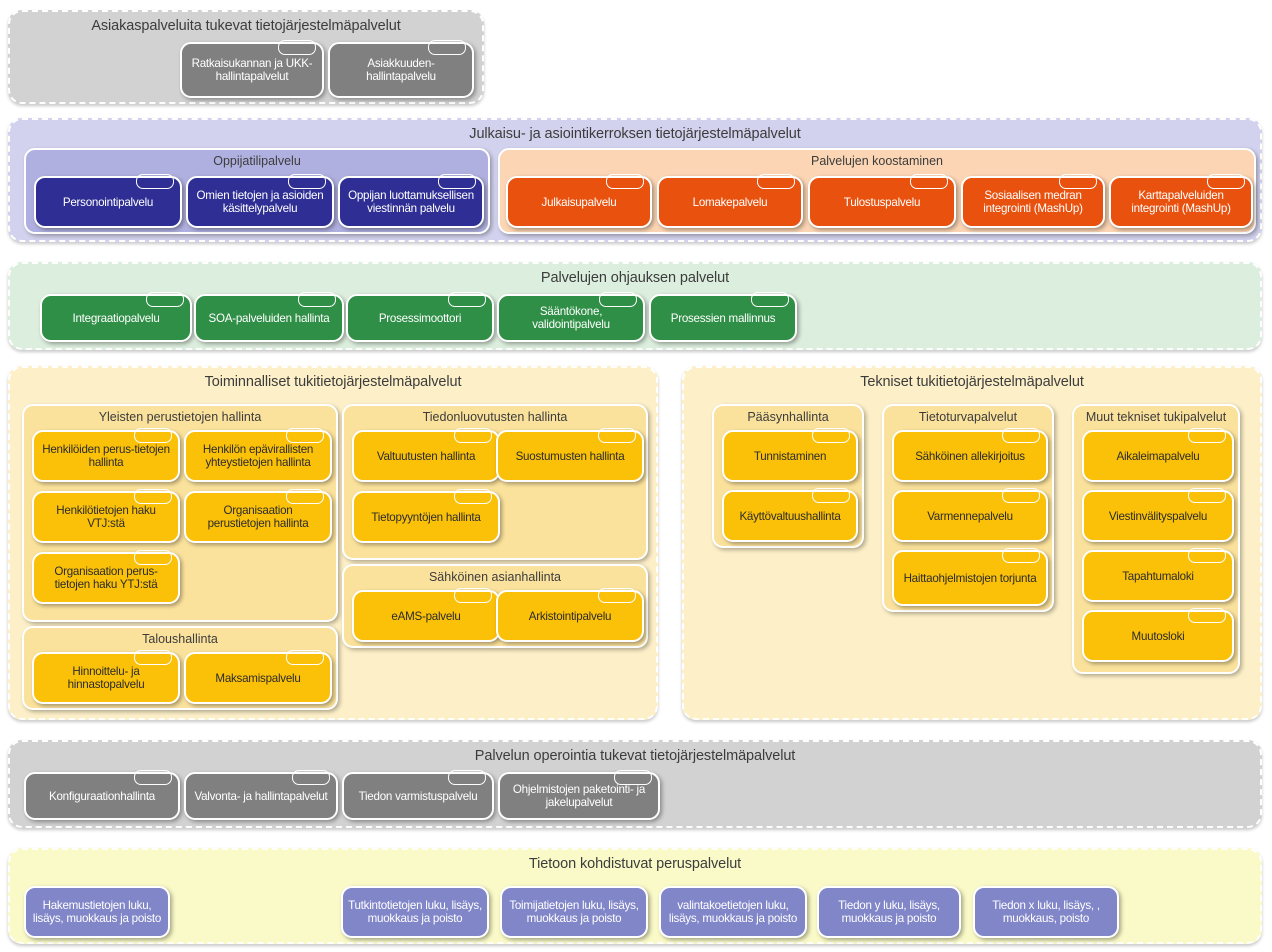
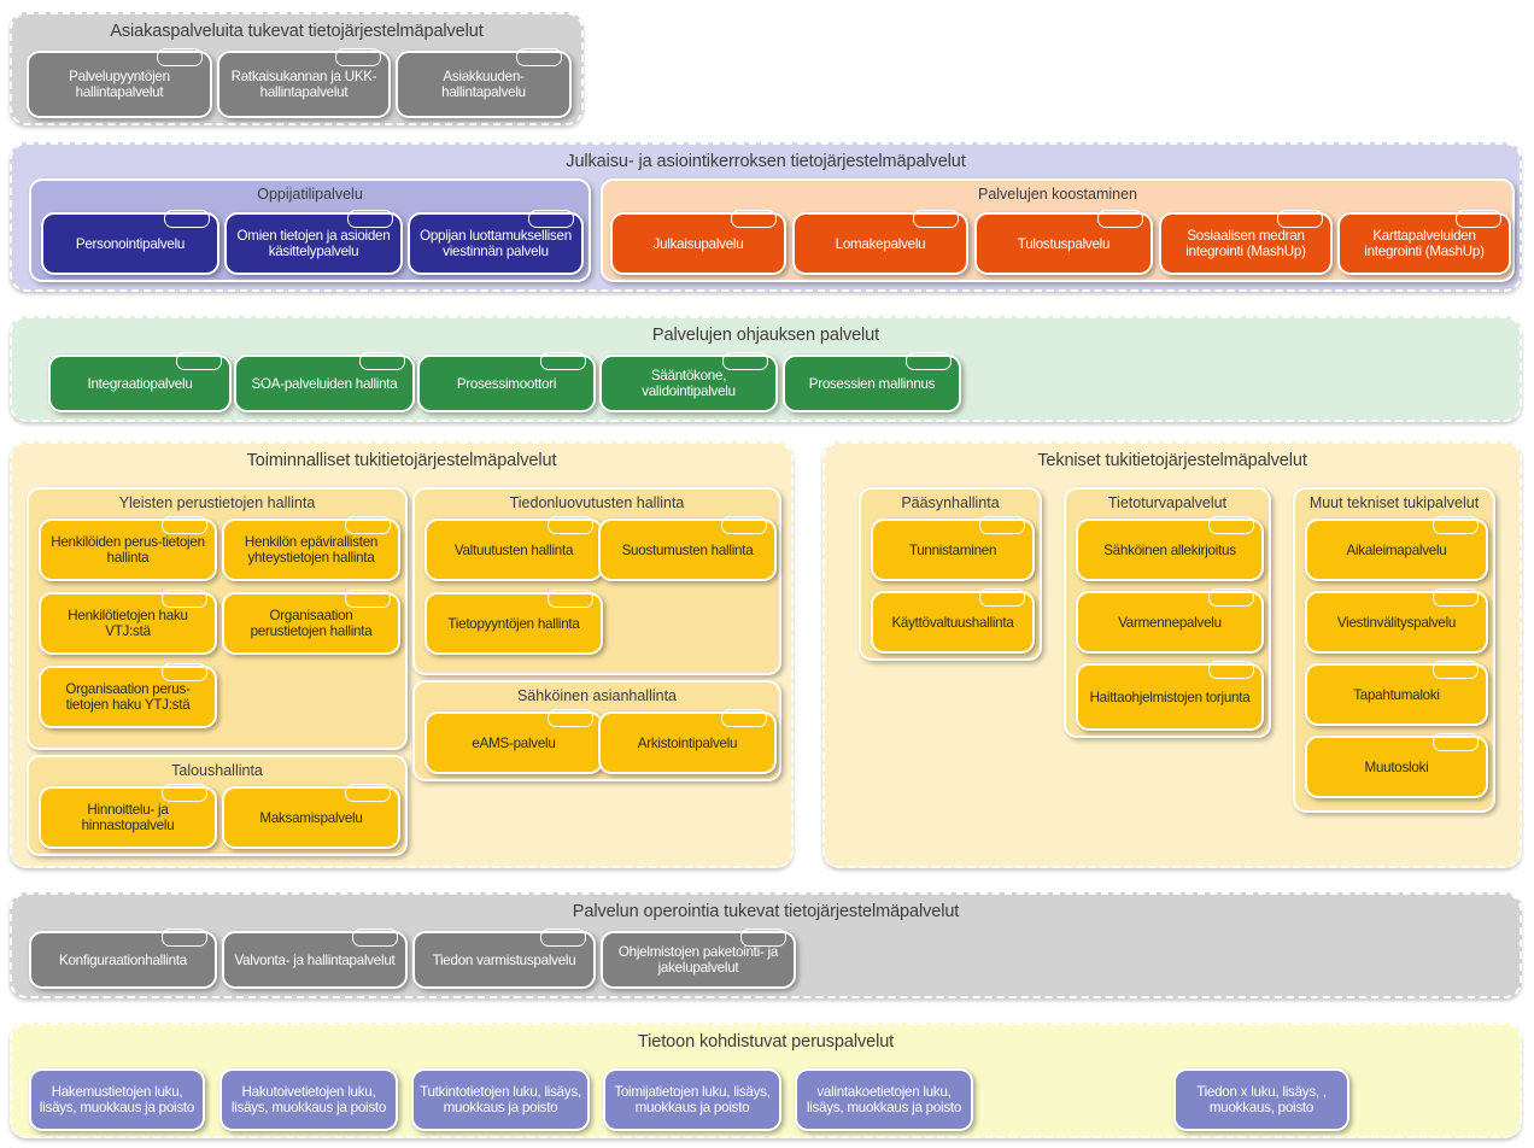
  Asiakaspalveluita tukevat tietojärjestelmäpalvelut
+ Palvelupyyntöjen hallintapalvelut
  Ratkaisukannan ja UKK-hallintapalvelut
  Asiakkuuden-hallintapalvelu
  Julkaisu- ja asiointikerroksen tietojärjestelmäpalvelut
  Oppijatilipalvelu
  Personointipalvelu
  Omien tietojen ja asioiden käsittelypalvelu
  Oppijan luottamuksellisen viestinnän palvelu
  Palvelujen koostaminen
  Julkaisupalvelu
  Lomakepalvelu
  Tulostuspalvelu
  Sosiaalisen medran integrointi (MashUp)
  Karttapalveluiden integrointi (MashUp)
  Palvelujen ohjauksen palvelut
  Integraatiopalvelu
  SOA-palveluiden hallinta
  Prosessimoottori
  Sääntökone, validointipalvelu
  Prosessien mallinnus
  Toiminnalliset tukitietojärjestelmäpalvelut
  Yleisten perustietojen hallinta
  Henkilöiden perus-tietojen hallinta
  Henkilön epävirallisten yhteystietojen hallinta
  Henkilötietojen haku VTJ:stä
  Organisaation perustietojen hallinta
  Organisaation perus-tietojen haku YTJ:stä
  Taloushallinta
  Hinnoittelu- ja hinnastopalvelu
  Maksamispalvelu
  Tiedonluovutusten hallinta
  Valtuutusten hallinta
  Suostumusten hallinta
  Tietopyyntöjen hallinta
  Sähköinen asianhallinta
  eAMS-palvelu
  Arkistointipalvelu
  Tekniset tukitietojärjestelmäpalvelut
  Pääsynhallinta
  Tunnistaminen
  Käyttövaltuushallinta
  Tietoturvapalvelut
  Sähköinen allekirjoitus
  Varmennepalvelu
  Haittaohjelmistojen torjunta
  Muut tekniset tukipalvelut
  Aikaleimapalvelu
  Viestinvälityspalvelu
  Tapahtumaloki
  Muutosloki
  Palvelun operointia tukevat tietojärjestelmäpalvelut
  Konfiguraationhallinta
  Valvonta- ja hallintapalvelut
  Tiedon varmistuspalvelu
  Ohjelmistojen paketointi- ja jakelupalvelut
  Tietoon kohdistuvat peruspalvelut
  Hakemustietojen luku, lisäys, muokkaus ja poisto
+ Hakutoivetietojen luku, lisäys, muokkaus ja poisto
  Tutkintotietojen luku, lisäys, muokkaus ja poisto
  Toimijatietojen luku, lisäys, muokkaus ja poisto
  valintakoetietojen luku, lisäys, muokkaus ja poisto
- Tiedon y luku, lisäys, muokkaus ja poisto
  Tiedon x luku, lisäys, , muokkaus, poisto
